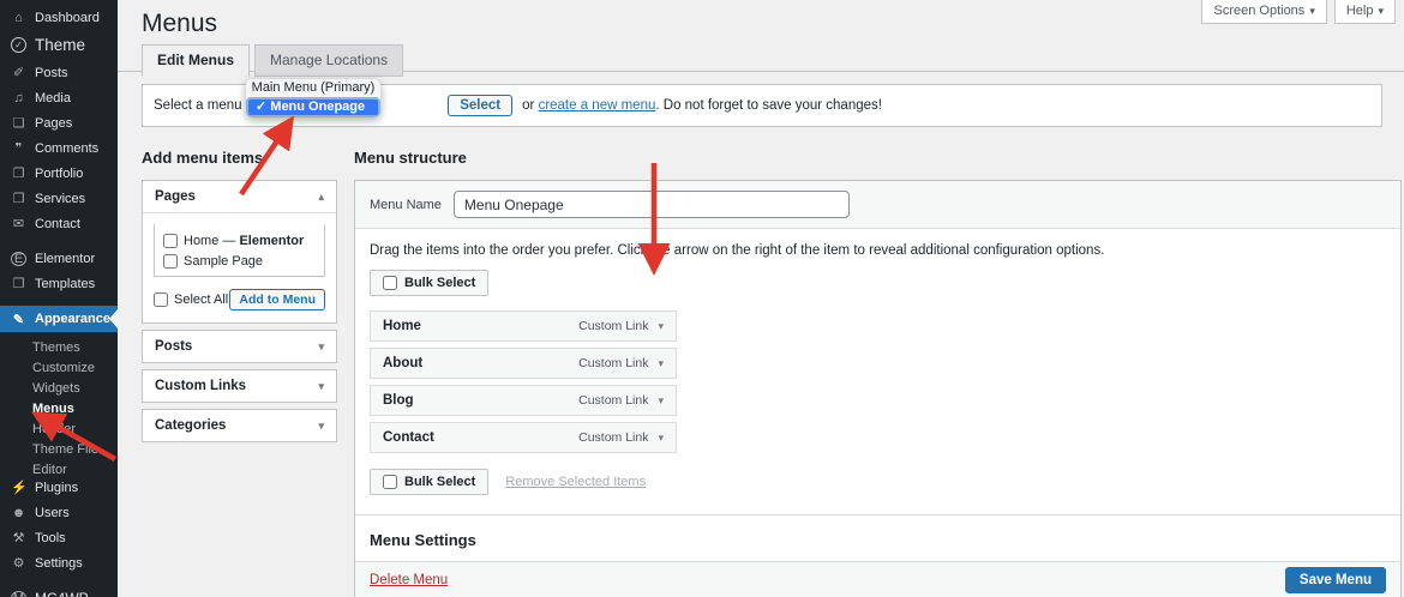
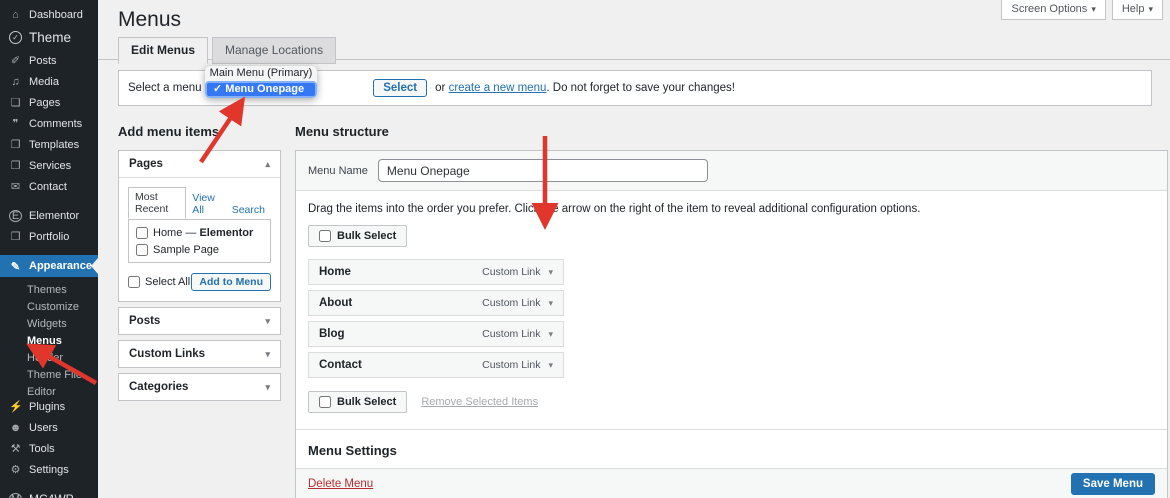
  ⌂
  Dashboard
  ✓
  Theme
  ✐
  Posts
  ♫
  Media
  ❏
  Pages
  ❞
  Comments
  ❐
- Portfolio
+ Templates
  ❐
  Services
  ✉
  Contact
  E
  Elementor
  ❒
- Templates
+ Portfolio
  ✎
  Appearance
  Themes
  Customize
  Widgets
  Menus
  Heaer
  Theme Fil Editor
  ⚡
  Plugins
  ☻
  Users
  ⚒
  Tools
  ⚙
  Settings
  Screen Options
  ▾
  Help
  ▾
  Menus
  Edit Menus
  Manage Locations
  Select
  or
  create a new menu
  . Do not forget to save your changes!
  Main Menu (Primary)
  ✓ Menu Onepage
  Add menu items
  Menu structure
  Pages
  ▴
+ Most Recent
+ View All
+ Search
  Home — Elementor
  Sample Page
  Select All
  Add to Menu
  Posts
  ▾
  Custom Links
  ▾
  Categories
  ▾
  Menu Name
  Menu Onepage
  Drag the items into the order you prefer. Clickhe arrow on the right of the item to reveal additional configuration options.
  Bulk Select
  Home
  Custom Link
  ▾
  About
  Custom Link
  ▾
  Blog
  Custom Link
  ▾
  Contact
  Custom Link
  ▾
  Bulk Select
  Remove Selected Items
  Menu Settings
  Delete Menu
  Save Menu
